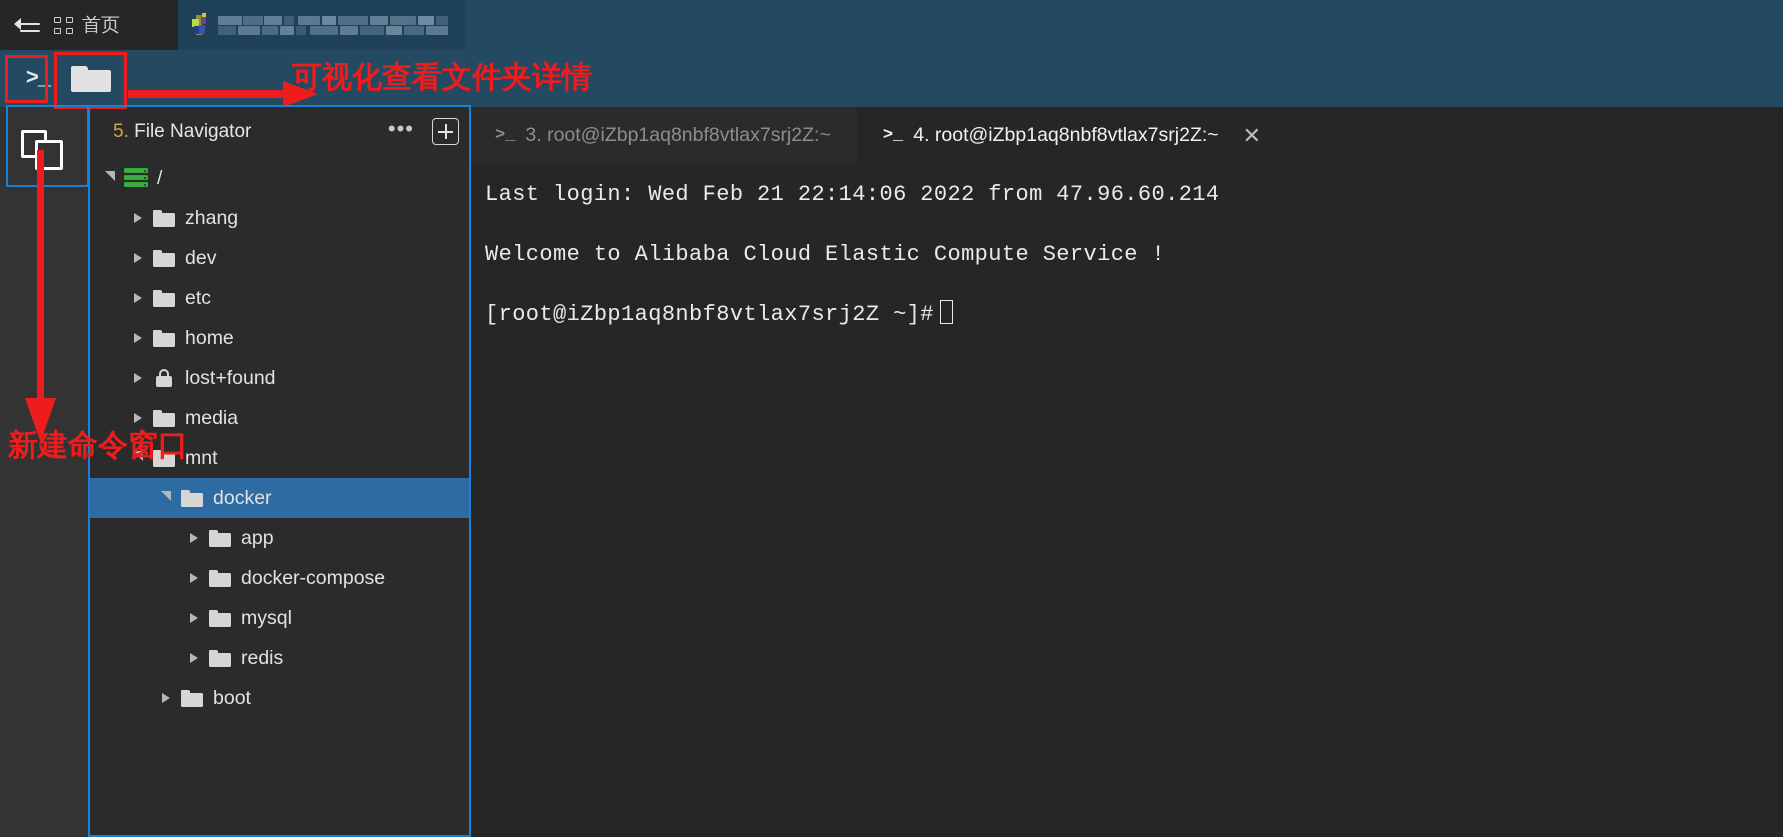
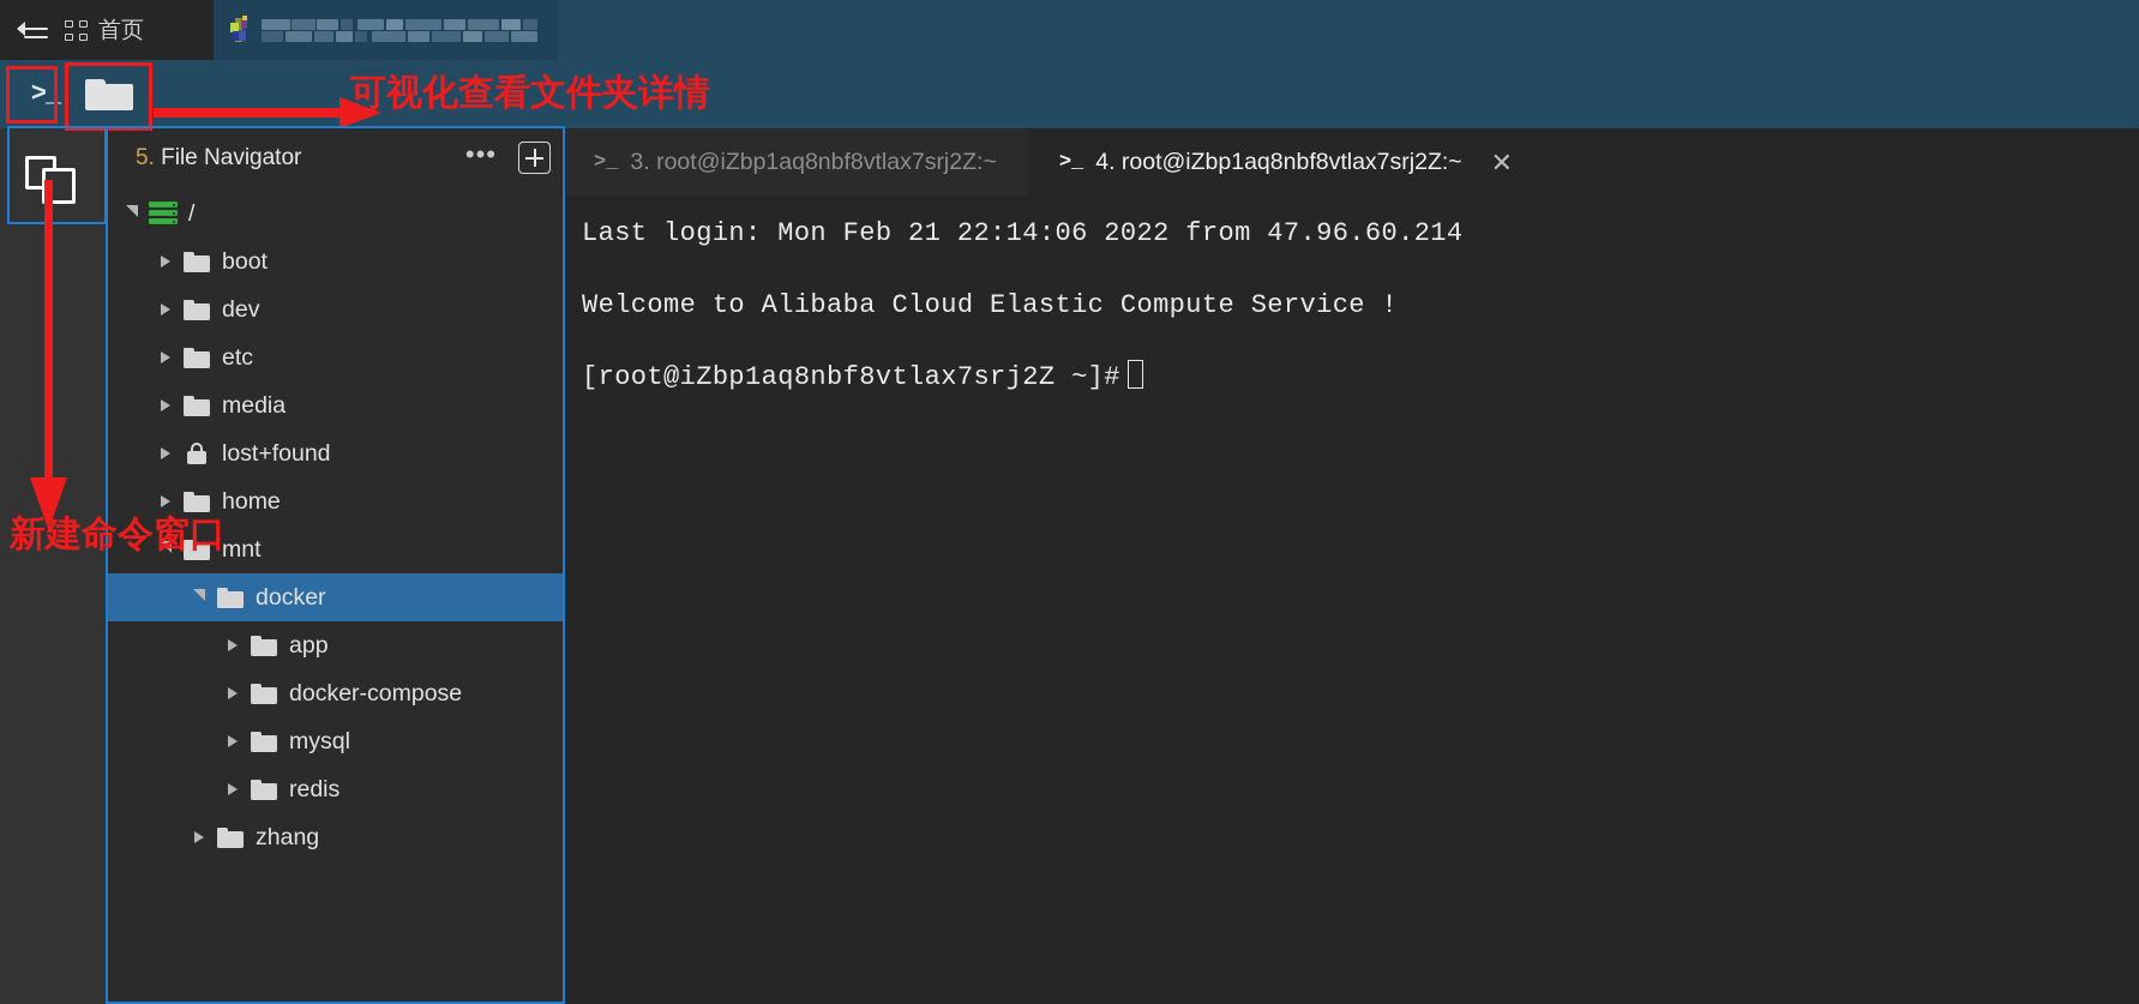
  首页
  >_
  5. File Navigator
  •••
  /
- zhang
+ boot
  dev
  etc
- home
+ media
  lost+found
- media
+ home
  mnt
  docker
  app
  docker-compose
  mysql
  redis
- boot
+ zhang
  >_
  3. root@iZbp1aq8nbf8vtlax7srj2Z:~
  >_
  4. root@iZbp1aq8nbf8vtlax7srj2Z:~
  ✕
- Last login: Wed Feb 21 22:14:06 2022 from 47.96.60.214
+ Last login: Mon Feb 21 22:14:06 2022 from 47.96.60.214
  Welcome to Alibaba Cloud Elastic Compute Service !
  [root@iZbp1aq8nbf8vtlax7srj2Z ~]#
  可视化查看文件夹详情
  新建命令窗口
